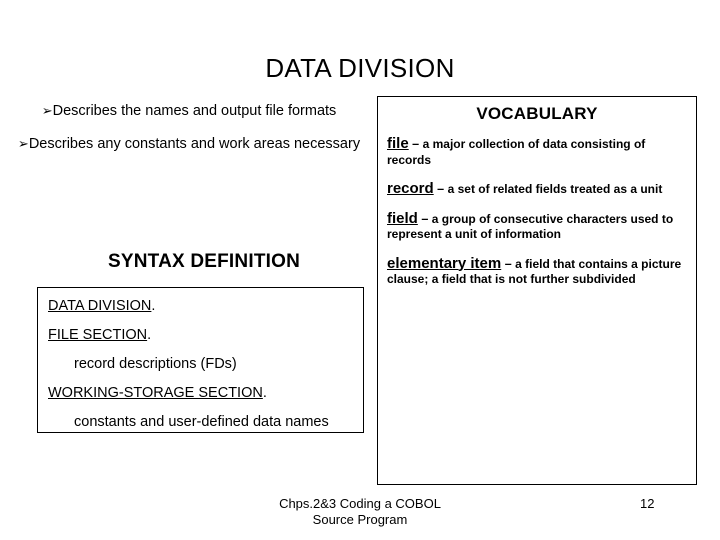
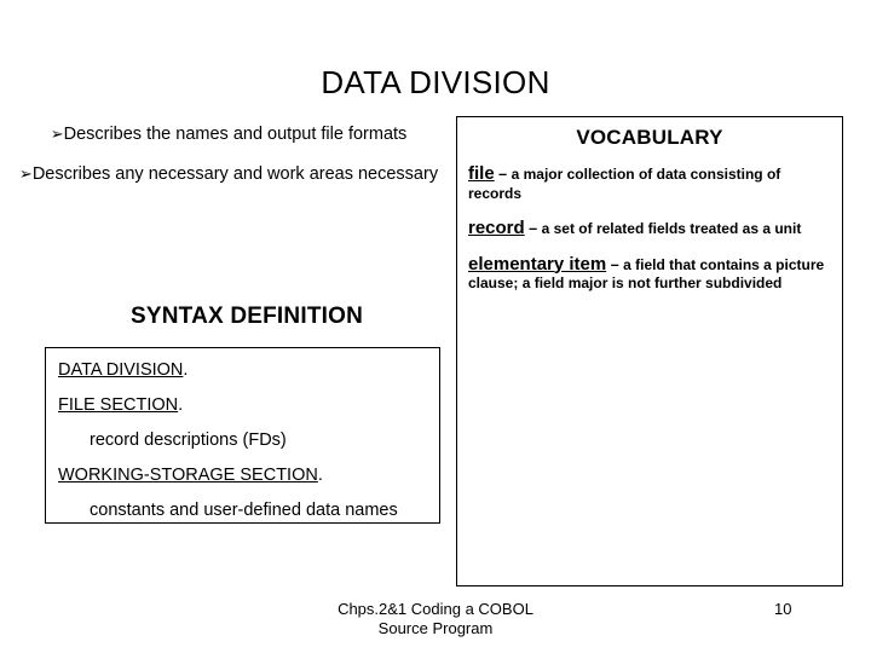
  DATA DIVISION
  ➢Describes the names and output file formats
- ➢Describes any constants and work areas necessary
+ ➢Describes any necessary and work areas necessary
  SYNTAX DEFINITION
  DATA DIVISION.
  FILE SECTION.
  record descriptions (FDs)
  WORKING-STORAGE SECTION.
  constants and user-defined data names
  VOCABULARY
  file – a major collection of data consisting of records
  record – a set of related fields treated as a unit
- field – a group of consecutive characters used to represent a unit of information
- elementary item – a field that contains a picture clause; a field that is not further subdivided
+ elementary item – a field that contains a picture clause; a field major is not further subdivided
- Chps.2&3 Coding a COBOL
+ Chps.2&1 Coding a COBOL
  Source Program
- 12
+ 10
